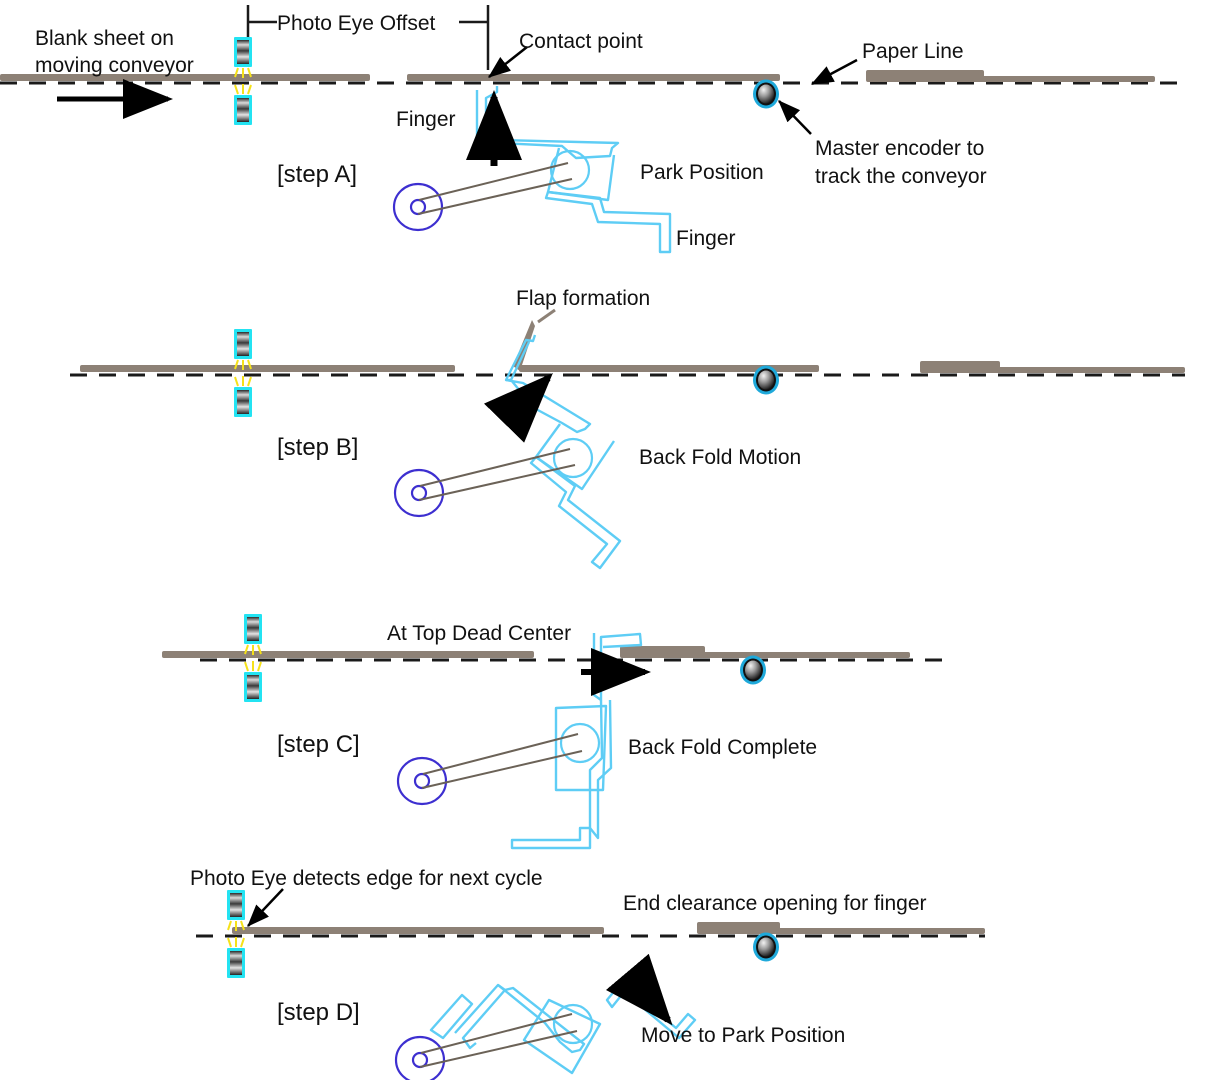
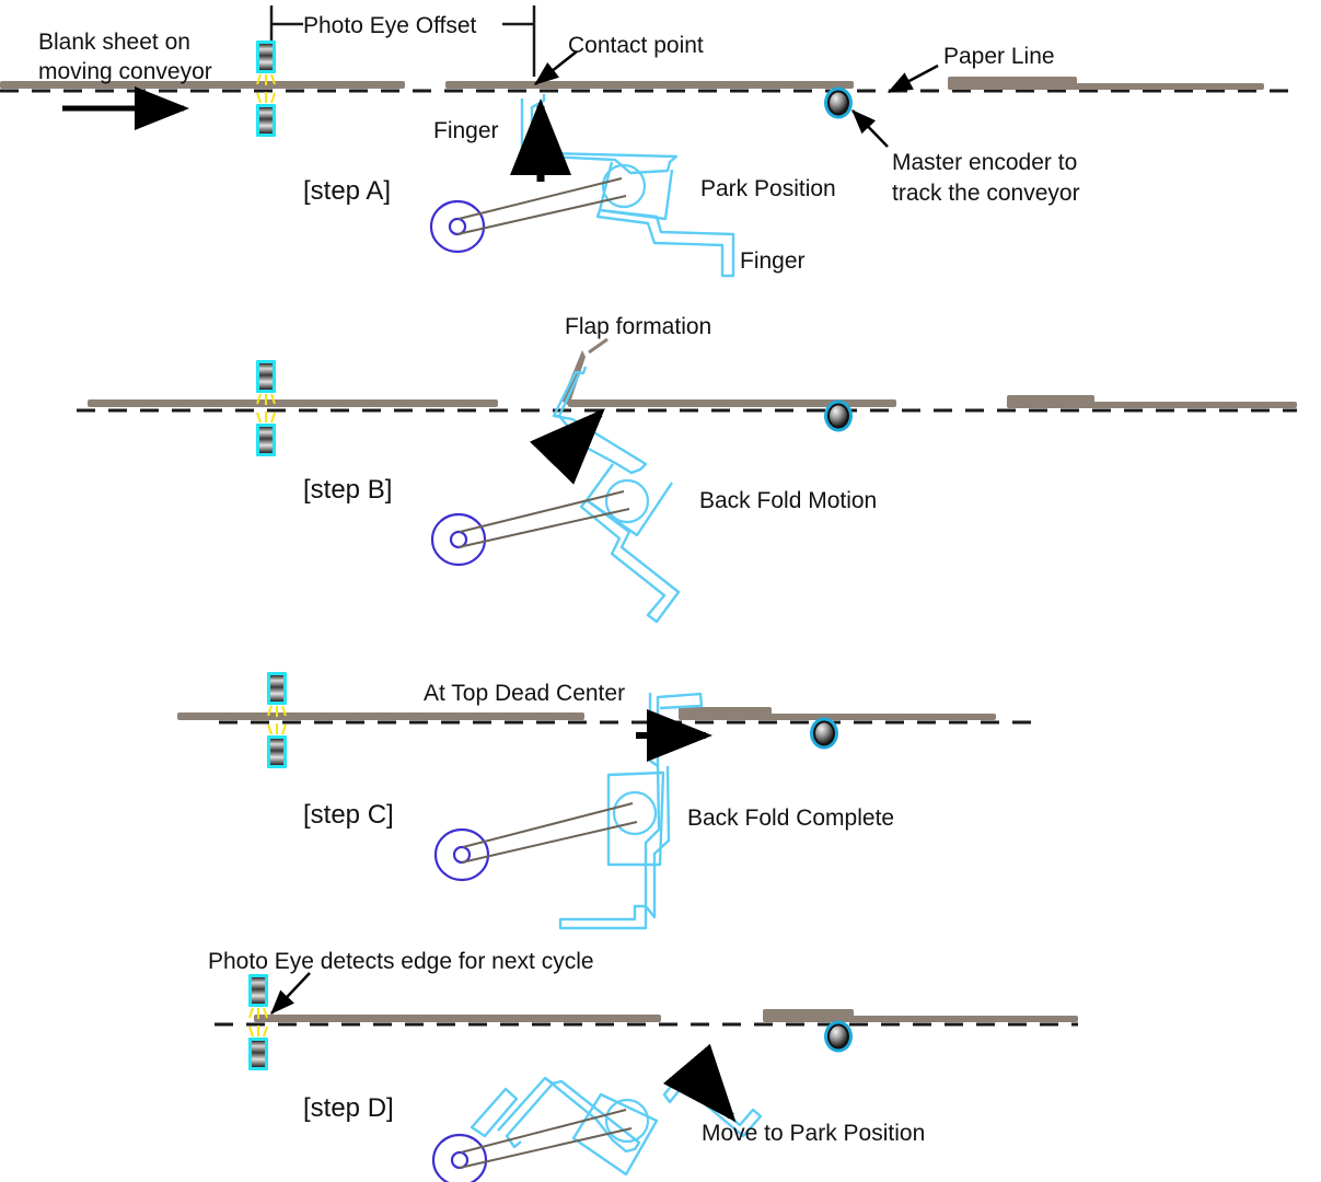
  Blank sheet on
  moving conveyor
  Photo Eye Offset
  Contact point
  Paper Line
  Finger
  Park Position
  Finger
  Master encoder to
  track the conveyor
  [step A]
  Flap formation
  Back Fold Motion
  [step B]
  At Top Dead Center
  Back Fold Complete
  [step C]
  Photo Eye detects edge for next cycle
- End clearance opening for finger
  Move to Park Position
  [step D]
